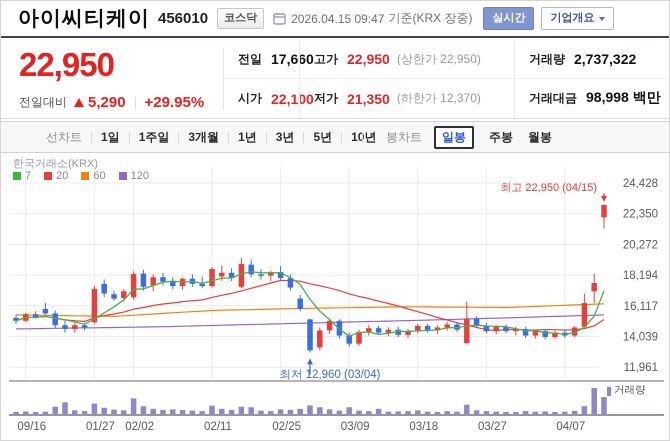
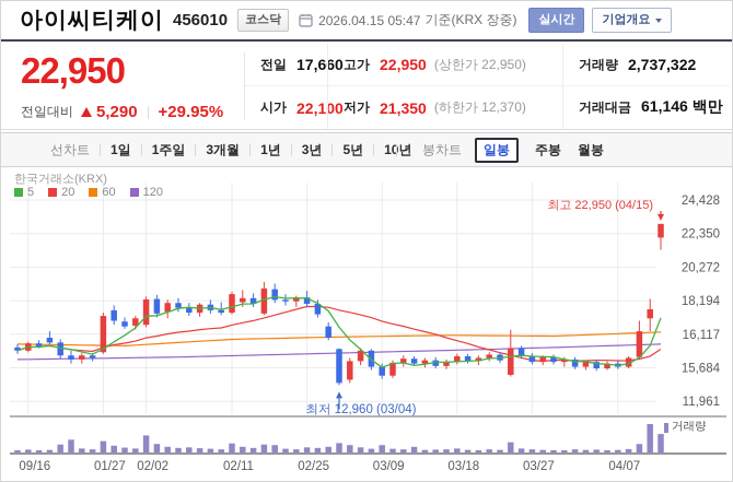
  아이씨티케이
  456010
  코스닥
- 2026.04.15 09:47
+ 2026.04.15 05:47
  기준(KRX 장중)
  실시간
  기업개요
  22,950
  전일대비
  5,290
  +29.95%
  전일
  17,660
  고가
  22,950
  (상한가 22,950)
  거래량
  2,737,322
  시가
  22,100
  저가
  21,350
  (하한가 12,370)
  거래대금
- 98,998 백만
+ 61,146 백만
  선차트
  1일
  1주일
  3개월
  1년
  3년
  5년
  봉차트
  일봉
  주봉
  월봉
  한국거래소(KRX)
- 7
+ 5
  20
  60
  120
  최고 22,950 (04/15)
  최저 12,960 (03/04)
  24,428
  22,350
  20,272
  18,194
  16,117
- 14,039
+ 15,684
  11,961
  09/16
  01/27
  02/02
  02/11
  02/25
  03/09
  03/18
  03/27
  04/07
  거래량
